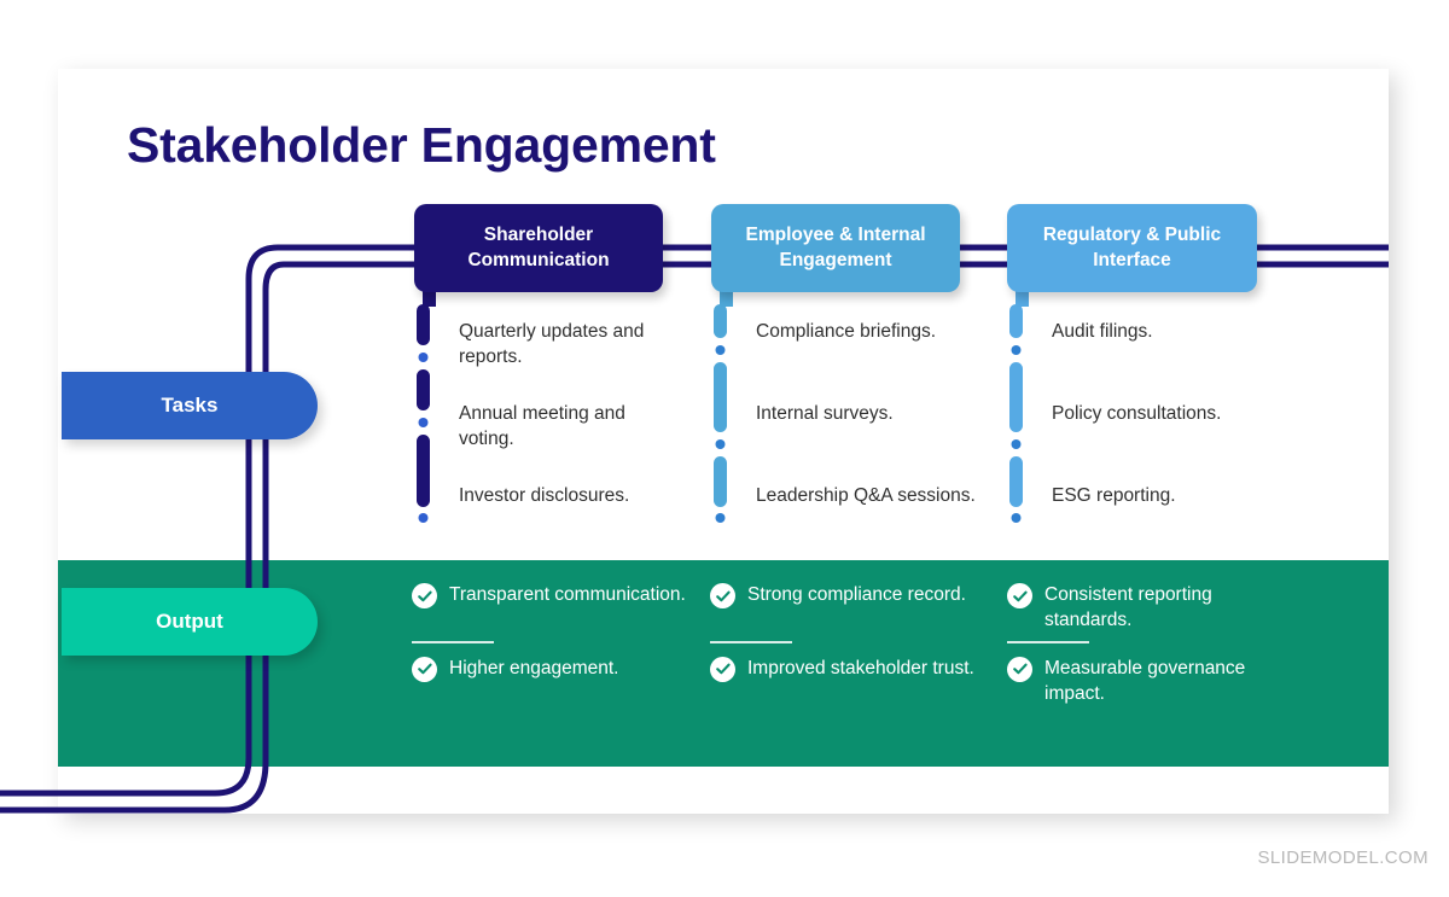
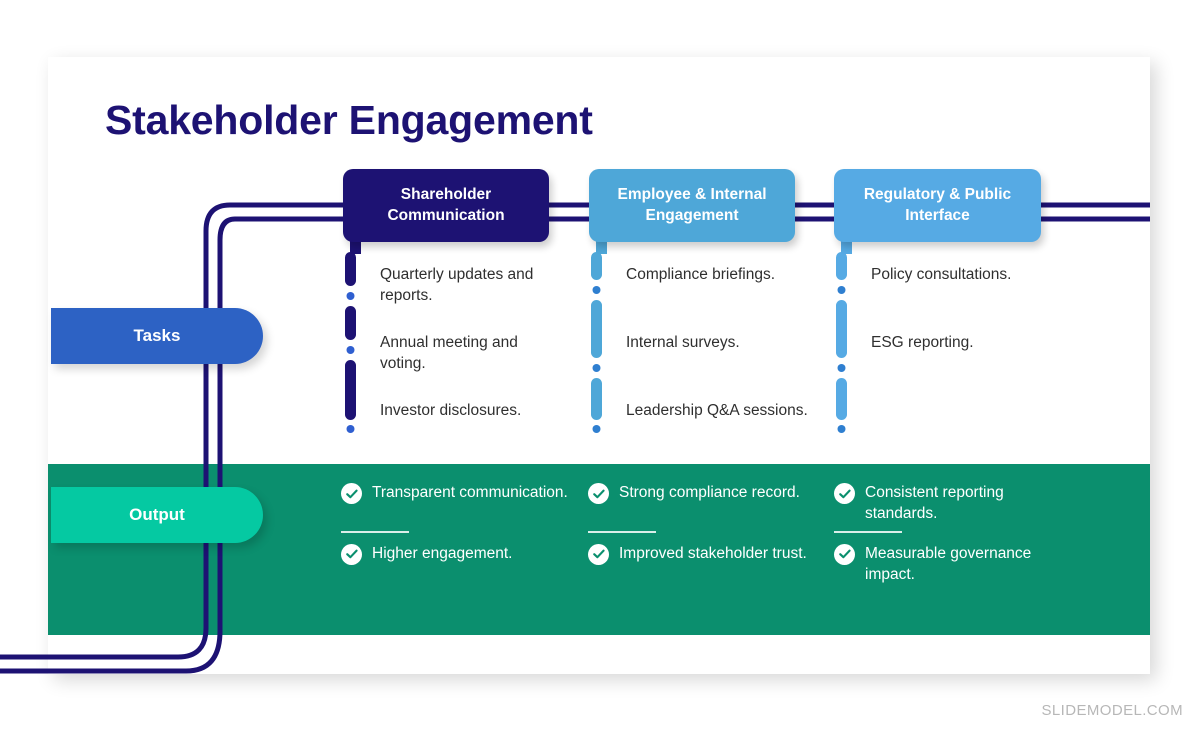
  Shareholder Communication
  Employee & Internal Engagement
  Regulatory & Public Interface
  Tasks
  Output
  Quarterly updates and reports.
  Annual meeting and voting.
  Investor disclosures.
  Compliance briefings.
  Internal surveys.
  Leadership Q&A sessions.
- Audit filings.
  Policy consultations.
  ESG reporting.
  Transparent communication.
  Higher engagement.
  Strong compliance record.
  Improved stakeholder trust.
  Consistent reporting standards.
  Measurable governance impact.
  Stakeholder Engagement
  SLIDEMODEL.COM
